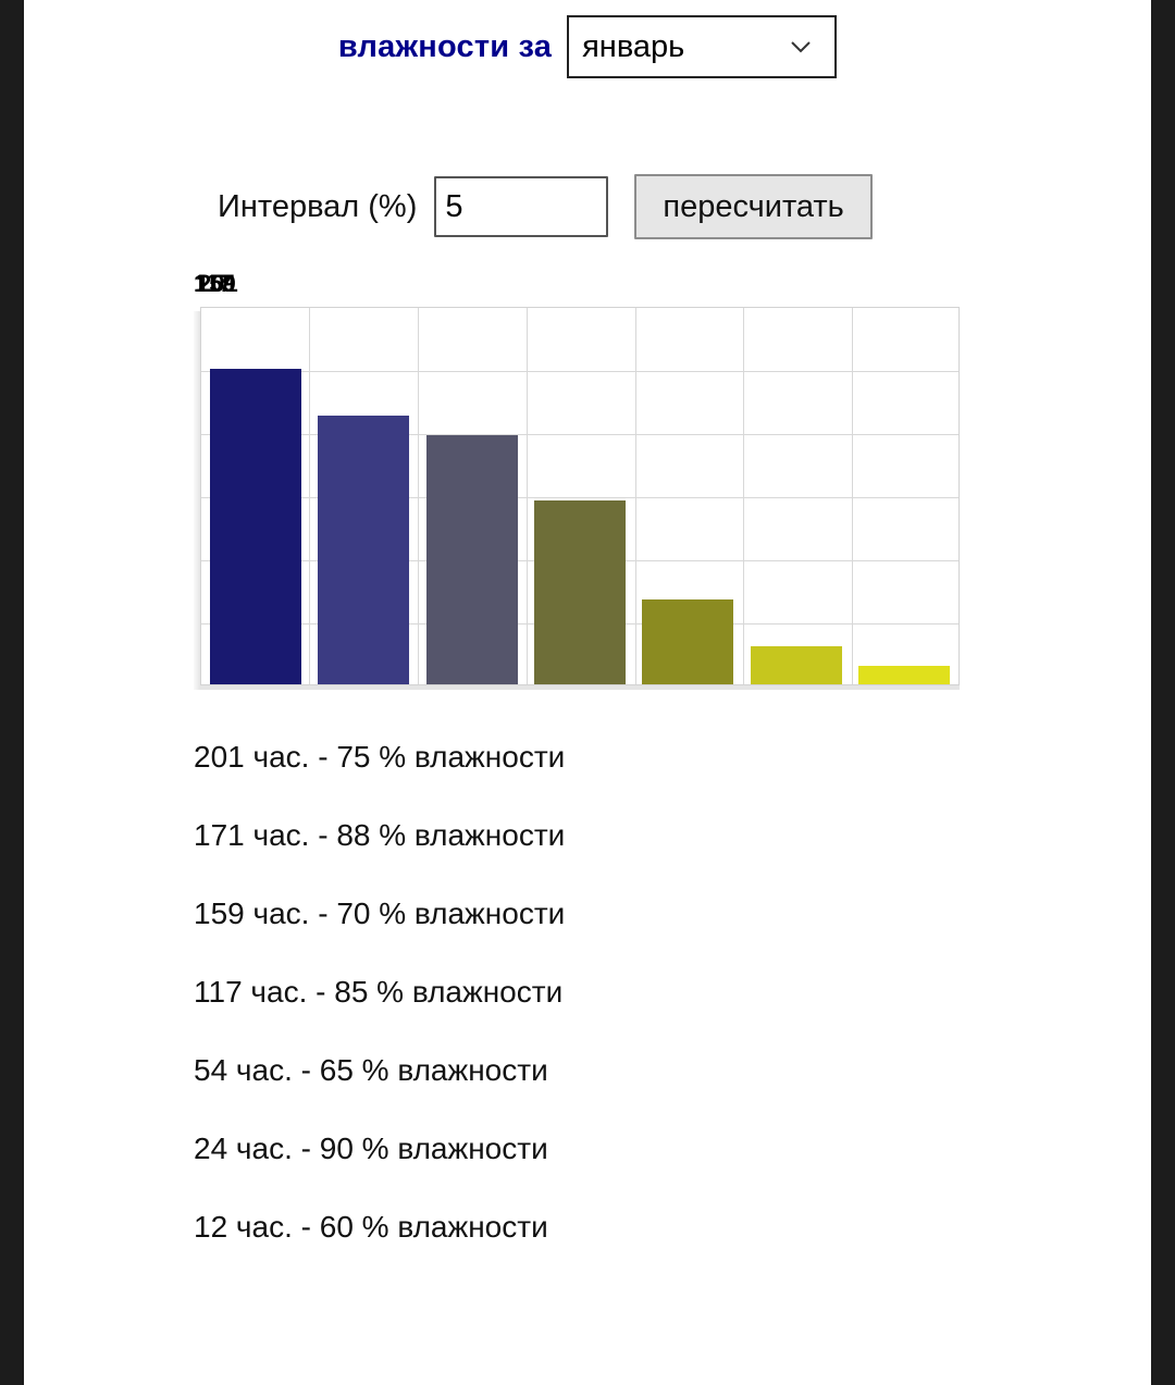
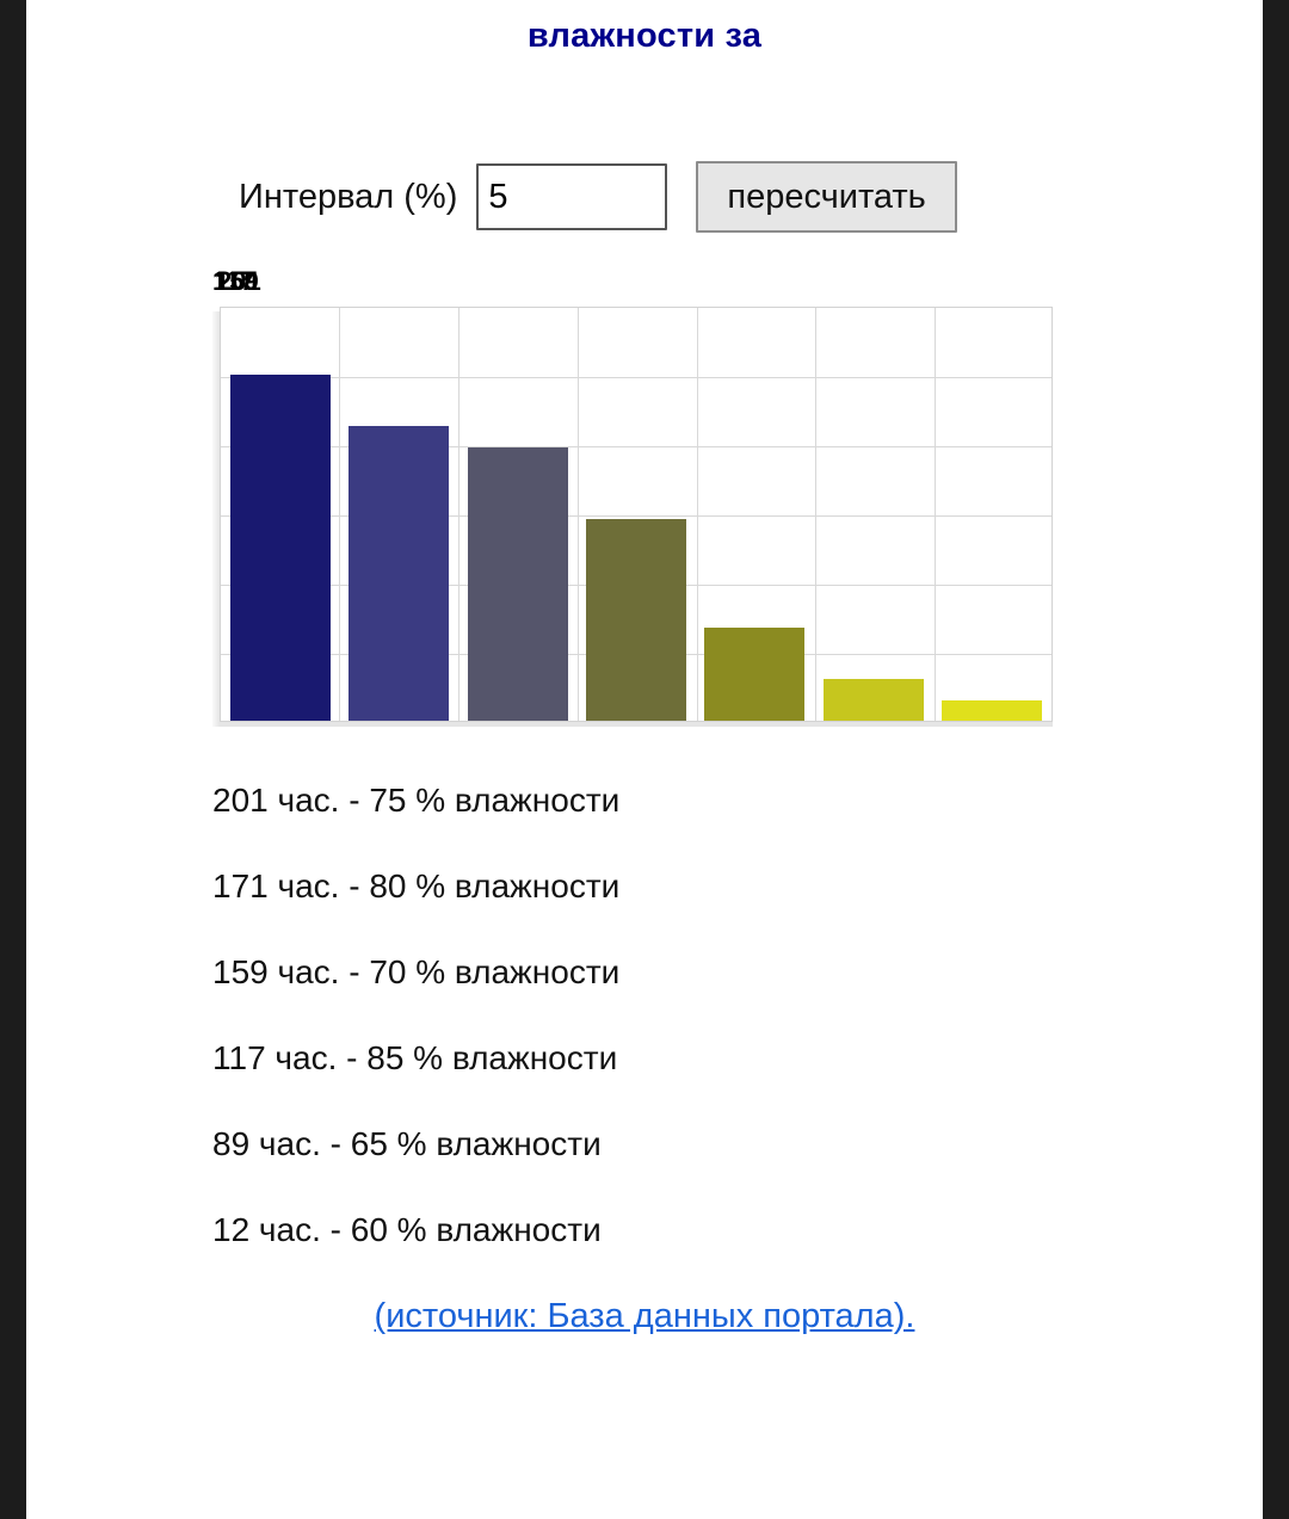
  влажности за
- январь
  Интервал (%)
  5
  пересчитать
  117
  159
  201
  201 час. - 75 % влажности
- 171 час. - 88 % влажности
+ 171 час. - 80 % влажности
  159 час. - 70 % влажности
  117 час. - 85 % влажности
- 54 час. - 65 % влажности
+ 89 час. - 65 % влажности
- 24 час. - 90 % влажности
  12 час. - 60 % влажности
+ (источник: База данных портала).
